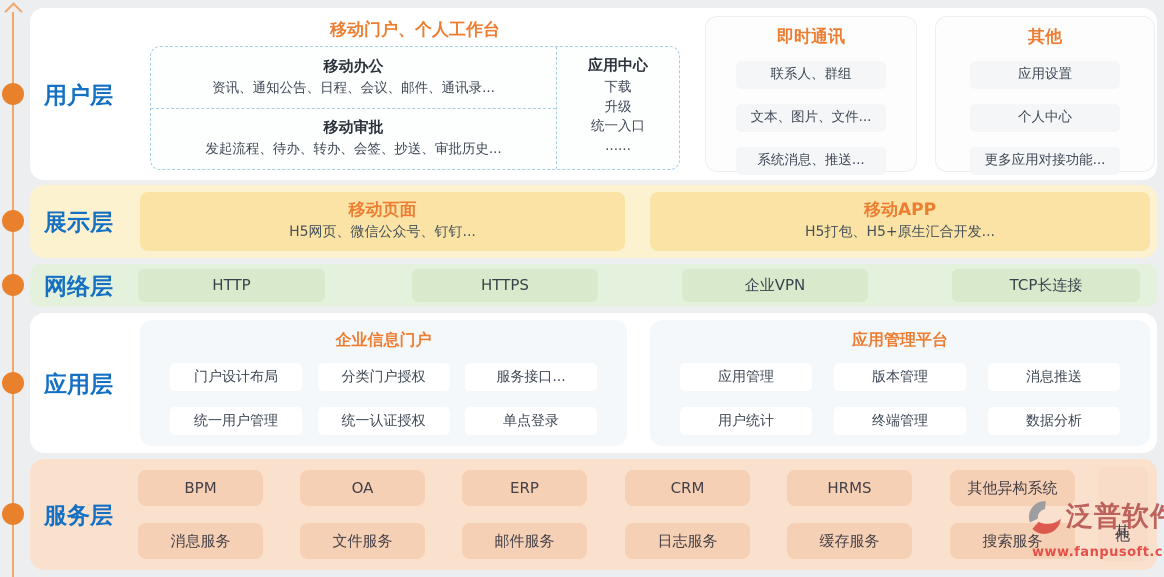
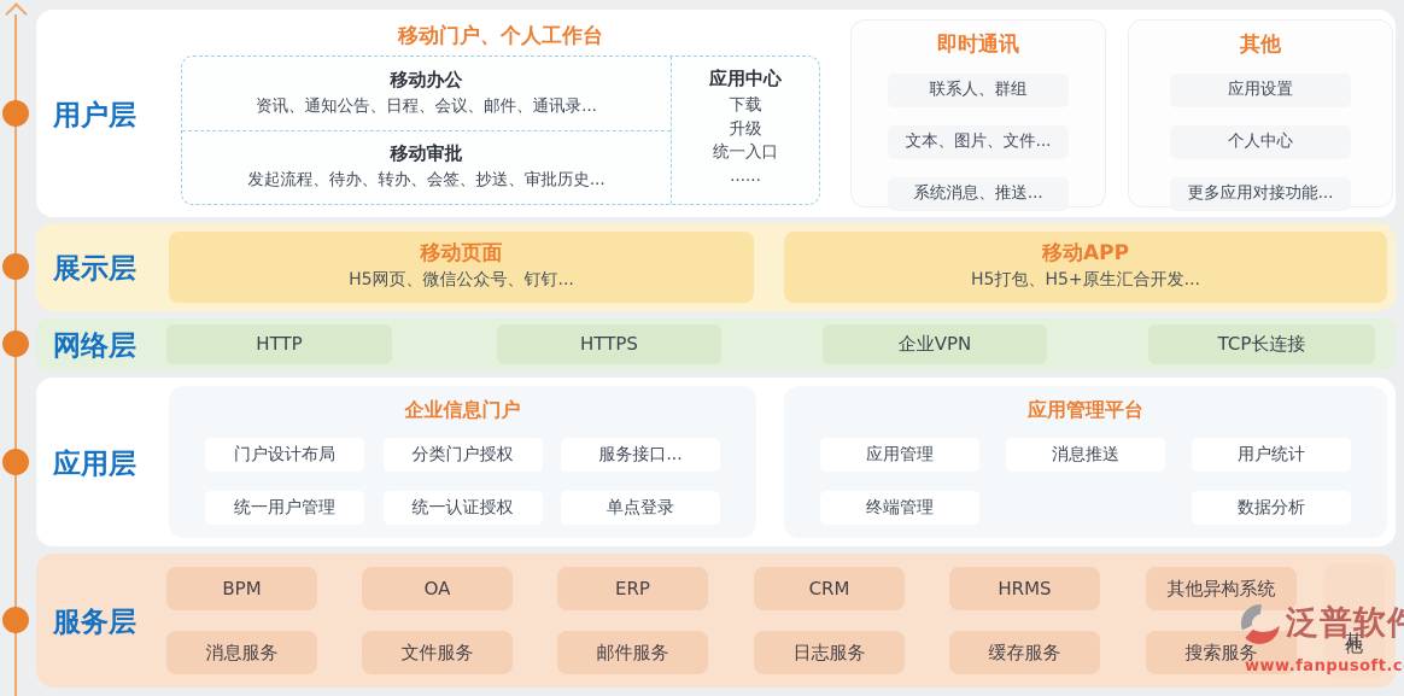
  用户层
  移动门户、个人工作台
  移动办公
  资讯、通知公告、日程、会议、邮件、通讯录...
  移动审批
  发起流程、待办、转办、会签、抄送、审批历史...
  应用中心
  下载
  升级
  统一入口
  ......
  即时通讯
  联系人、群组
  文本、图片、文件...
  系统消息、推送...
  其他
  应用设置
  个人中心
  更多应用对接功能...
  展示层
  移动页面
  H5网页、微信公众号、钉钉...
  移动APP
  H5打包、H5+原生汇合开发...
  网络层
  HTTP
  HTTPS
  企业VPN
  TCP长连接
  应用层
  企业信息门户
  门户设计布局
  分类门户授权
  服务接口...
  统一用户管理
  统一认证授权
  单点登录
  应用管理平台
  应用管理
- 版本管理
  消息推送
  用户统计
  终端管理
  数据分析
  服务层
  BPM
  OA
  ERP
  CRM
  HRMS
  其他异构系统
  消息服务
  文件服务
  邮件服务
  日志服务
  缓存服务
  搜索服务
  泛普软
  www.fanpusoft.c
